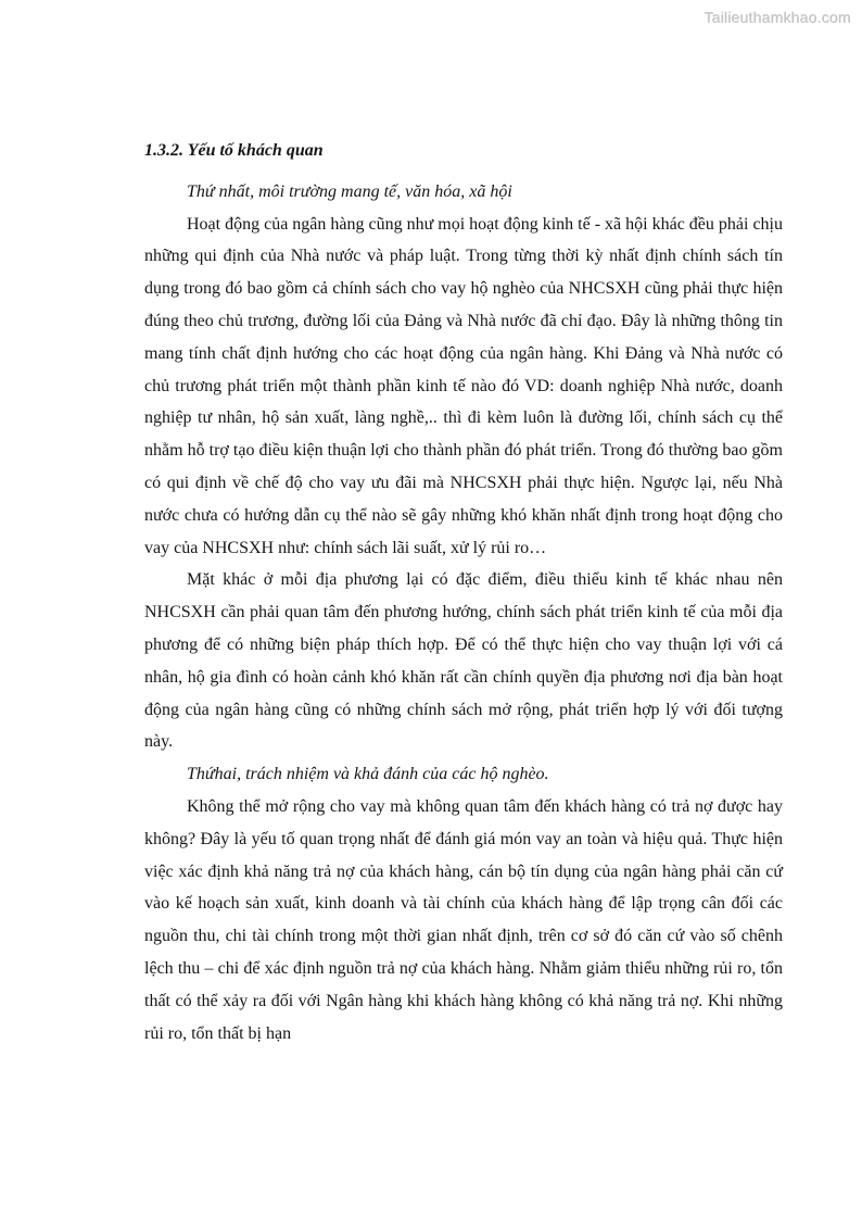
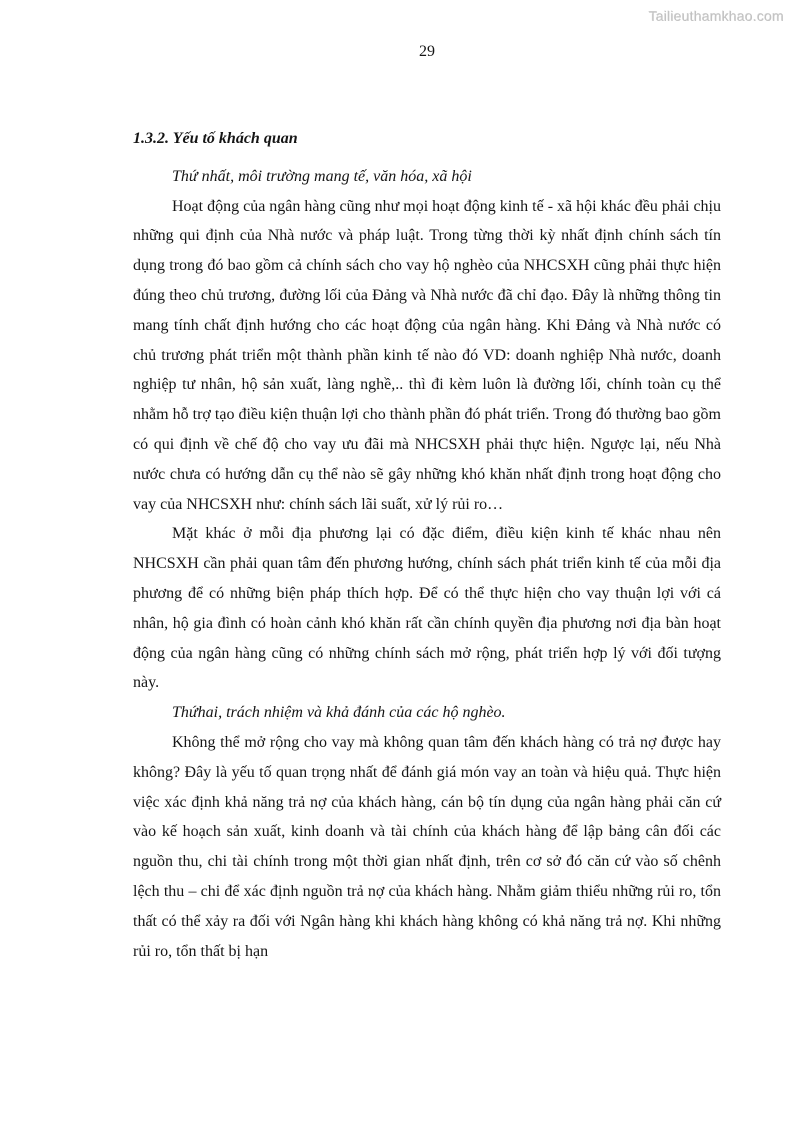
  Tailieuthamkhao.com
+ 29
  1.3.2. Yếu tố khách quan
  Thứ nhất, môi trường mang tế, văn hóa, xã hội
- Hoạt động của ngân hàng cũng như mọi hoạt động kinh tế - xã hội khác đều phải chịu những qui định của Nhà nước và pháp luật. Trong từng thời kỳ nhất định chính sách tín dụng trong đó bao gồm cả chính sách cho vay hộ nghèo của NHCSXH cũng phải thực hiện đúng theo chủ trương, đường lối của Đảng và Nhà nước đã chỉ đạo. Đây là những thông tin mang tính chất định hướng cho các hoạt động của ngân hàng. Khi Đảng và Nhà nước có chủ trương phát triển một thành phần kinh tế nào đó VD: doanh nghiệp Nhà nước, doanh nghiệp tư nhân, hộ sản xuất, làng nghề,.. thì đi kèm luôn là đường lối, chính sách cụ thể nhằm hỗ trợ tạo điều kiện thuận lợi cho thành phần đó phát triển. Trong đó thường bao gồm có qui định về chế độ cho vay ưu đãi mà NHCSXH phải thực hiện. Ngược lại, nếu Nhà nước chưa có hướng dẫn cụ thể nào sẽ gây những khó khăn nhất định trong hoạt động cho vay của NHCSXH như: chính sách lãi suất, xử lý rủi ro…
+ Hoạt động của ngân hàng cũng như mọi hoạt động kinh tế - xã hội khác đều phải chịu những qui định của Nhà nước và pháp luật. Trong từng thời kỳ nhất định chính sách tín dụng trong đó bao gồm cả chính sách cho vay hộ nghèo của NHCSXH cũng phải thực hiện đúng theo chủ trương, đường lối của Đảng và Nhà nước đã chỉ đạo. Đây là những thông tin mang tính chất định hướng cho các hoạt động của ngân hàng. Khi Đảng và Nhà nước có chủ trương phát triển một thành phần kinh tế nào đó VD: doanh nghiệp Nhà nước, doanh nghiệp tư nhân, hộ sản xuất, làng nghề,.. thì đi kèm luôn là đường lối, chính toàn cụ thể nhằm hỗ trợ tạo điều kiện thuận lợi cho thành phần đó phát triển. Trong đó thường bao gồm có qui định về chế độ cho vay ưu đãi mà NHCSXH phải thực hiện. Ngược lại, nếu Nhà nước chưa có hướng dẫn cụ thể nào sẽ gây những khó khăn nhất định trong hoạt động cho vay của NHCSXH như: chính sách lãi suất, xử lý rủi ro…
- Mặt khác ở mỗi địa phương lại có đặc điểm, điều thiểu kinh tế khác nhau nên NHCSXH cần phải quan tâm đến phương hướng, chính sách phát triển kinh tế của mỗi địa phương để có những biện pháp thích hợp. Để có thể thực hiện cho vay thuận lợi với cá nhân, hộ gia đình có hoàn cảnh khó khăn rất cần chính quyền địa phương nơi địa bàn hoạt động của ngân hàng cũng có những chính sách mở rộng, phát triển hợp lý với đối tượng này.
+ Mặt khác ở mỗi địa phương lại có đặc điểm, điều kiện kinh tế khác nhau nên NHCSXH cần phải quan tâm đến phương hướng, chính sách phát triển kinh tế của mỗi địa phương để có những biện pháp thích hợp. Để có thể thực hiện cho vay thuận lợi với cá nhân, hộ gia đình có hoàn cảnh khó khăn rất cần chính quyền địa phương nơi địa bàn hoạt động của ngân hàng cũng có những chính sách mở rộng, phát triển hợp lý với đối tượng này.
  Thứhai, trách nhiệm và khả đánh của các hộ nghèo.
- Không thể mở rộng cho vay mà không quan tâm đến khách hàng có trả nợ được hay không? Đây là yếu tố quan trọng nhất để đánh giá món vay an toàn và hiệu quả. Thực hiện việc xác định khả năng trả nợ của khách hàng, cán bộ tín dụng của ngân hàng phải căn cứ vào kế hoạch sản xuất, kinh doanh và tài chính của khách hàng để lập trọng cân đối các nguồn thu, chi tài chính trong một thời gian nhất định, trên cơ sở đó căn cứ vào số chênh lệch thu – chi để xác định nguồn trả nợ của khách hàng. Nhằm giảm thiểu những rủi ro, tổn thất có thể xảy ra đối với Ngân hàng khi khách hàng không có khả năng trả nợ. Khi những rủi ro, tổn thất bị hạn
+ Không thể mở rộng cho vay mà không quan tâm đến khách hàng có trả nợ được hay không? Đây là yếu tố quan trọng nhất để đánh giá món vay an toàn và hiệu quả. Thực hiện việc xác định khả năng trả nợ của khách hàng, cán bộ tín dụng của ngân hàng phải căn cứ vào kế hoạch sản xuất, kinh doanh và tài chính của khách hàng để lập bảng cân đối các nguồn thu, chi tài chính trong một thời gian nhất định, trên cơ sở đó căn cứ vào số chênh lệch thu – chi để xác định nguồn trả nợ của khách hàng. Nhằm giảm thiểu những rủi ro, tổn thất có thể xảy ra đối với Ngân hàng khi khách hàng không có khả năng trả nợ. Khi những rủi ro, tổn thất bị hạn
